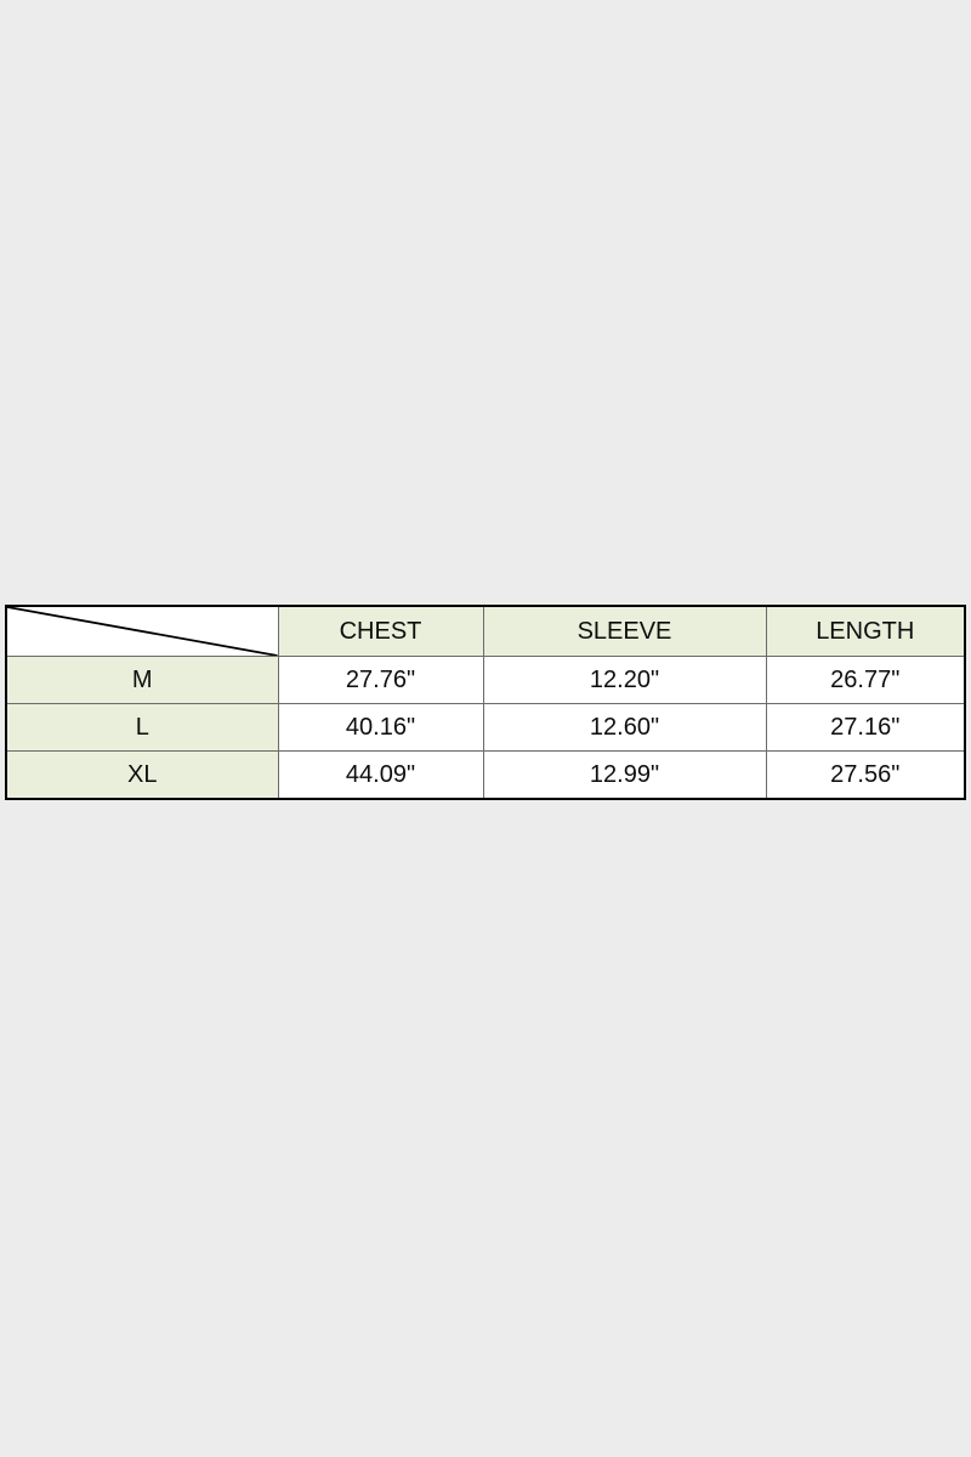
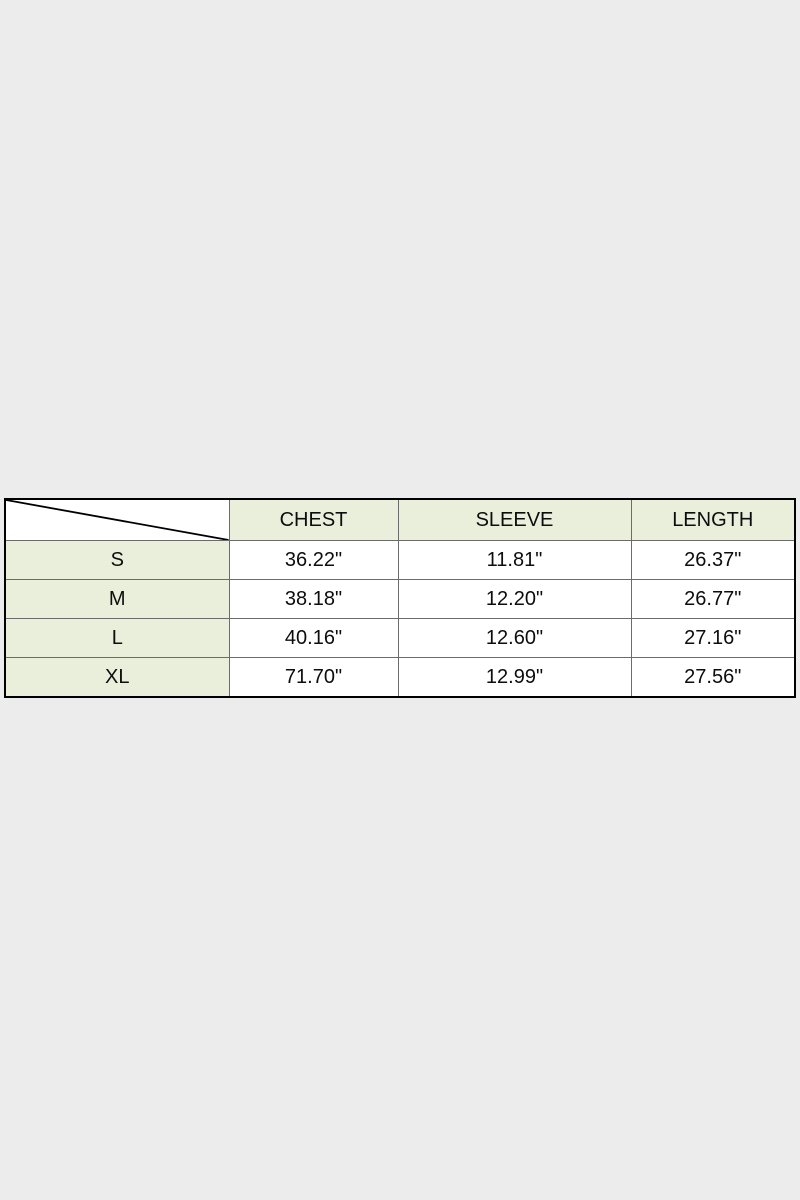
  	CHEST	SLEEVE	LENGTH
+ S	36.22"	11.81"	26.37"
- M	27.76"	12.20"	26.77"
+ M	38.18"	12.20"	26.77"
  L	40.16"	12.60"	27.16"
- XL	44.09"	12.99"	27.56"
+ XL	71.70"	12.99"	27.56"
